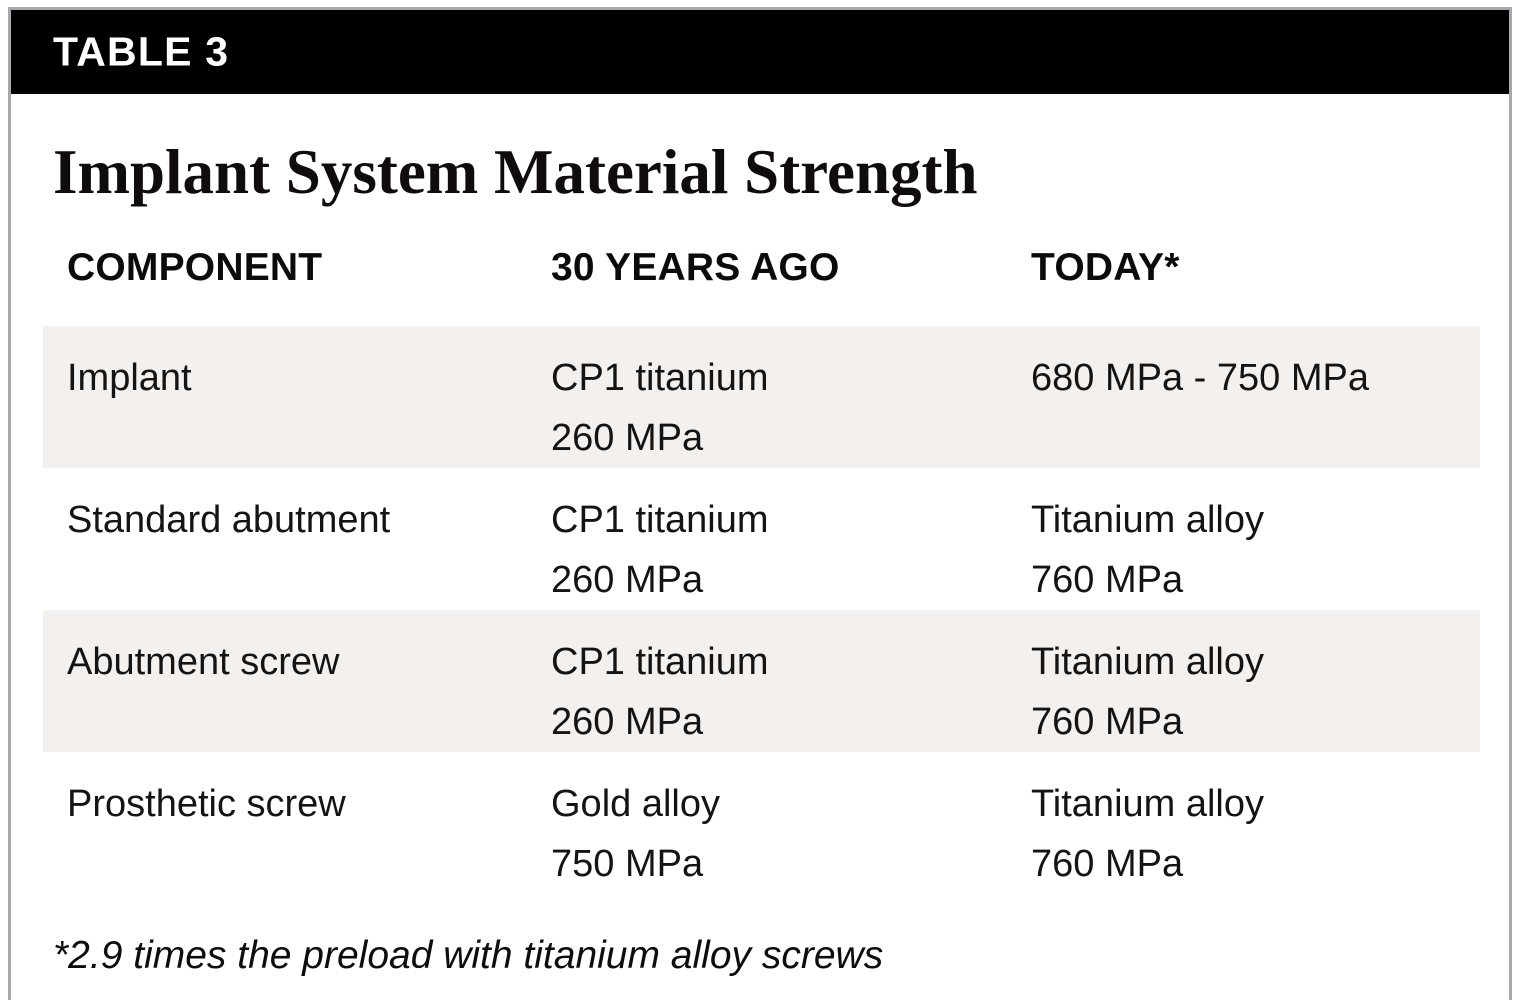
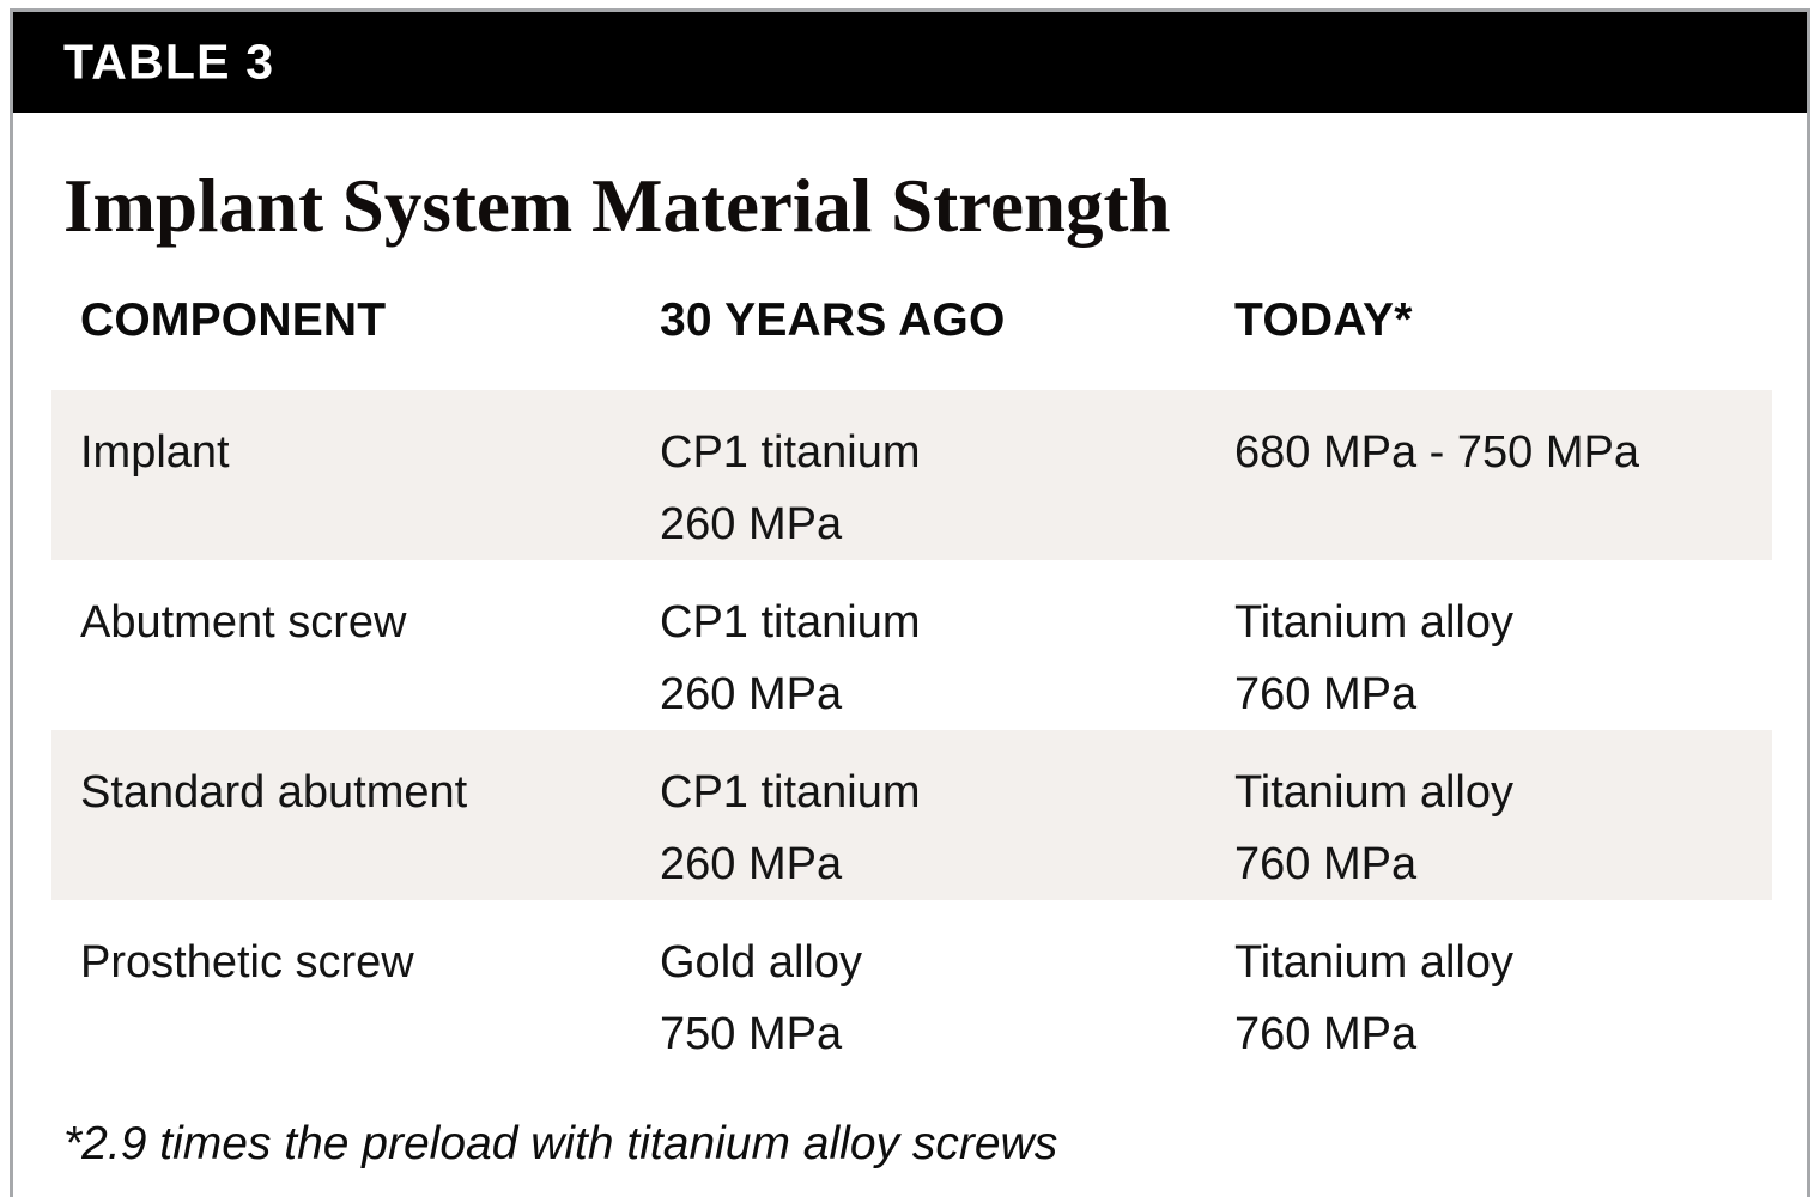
  TABLE 3
  Implant System Material Strength
  COMPONENT
  30 YEARS AGO
  TODAY*
  Implant
  CP1 titanium
  260 MPa
  680 MPa - 750 MPa
- Standard abutment
+ Abutment screw
  CP1 titanium
  260 MPa
  Titanium alloy
  760 MPa
- Abutment screw
+ Standard abutment
  CP1 titanium
  260 MPa
  Titanium alloy
  760 MPa
  Prosthetic screw
  Gold alloy
  750 MPa
  Titanium alloy
  760 MPa
  *2.9 times the preload with titanium alloy screws
